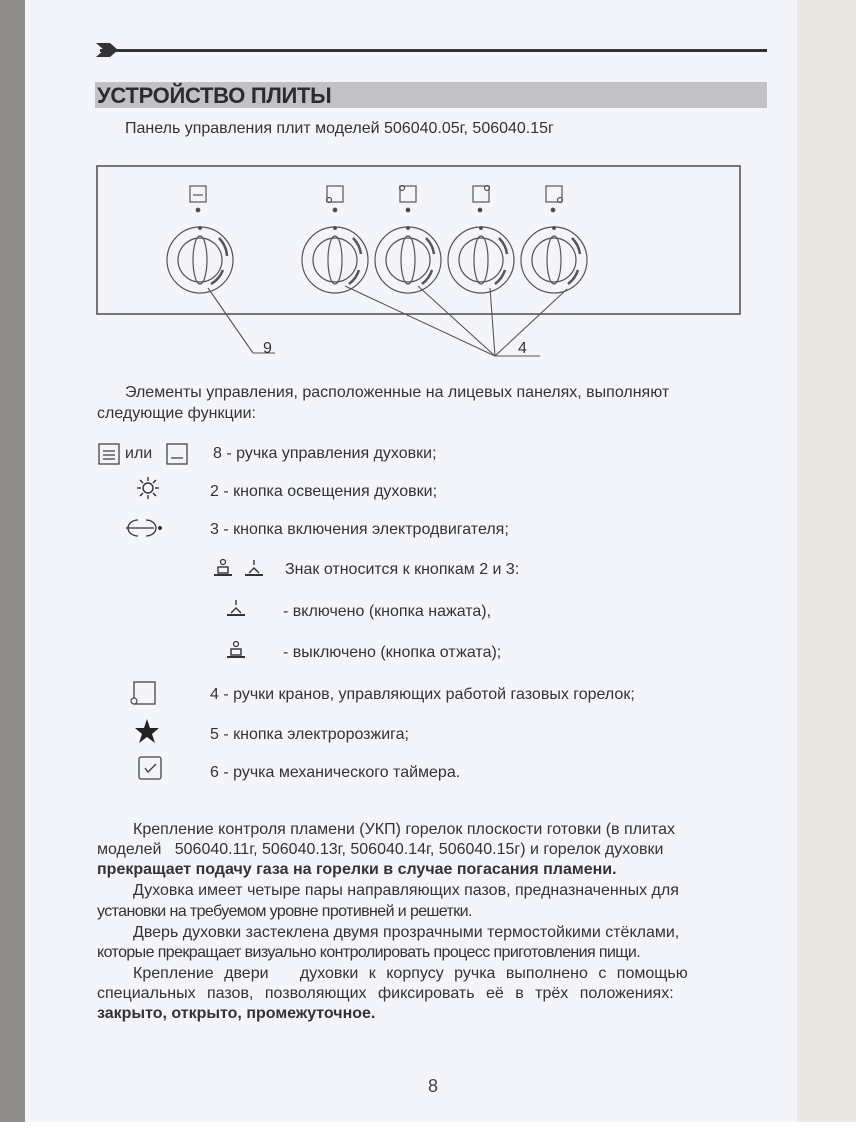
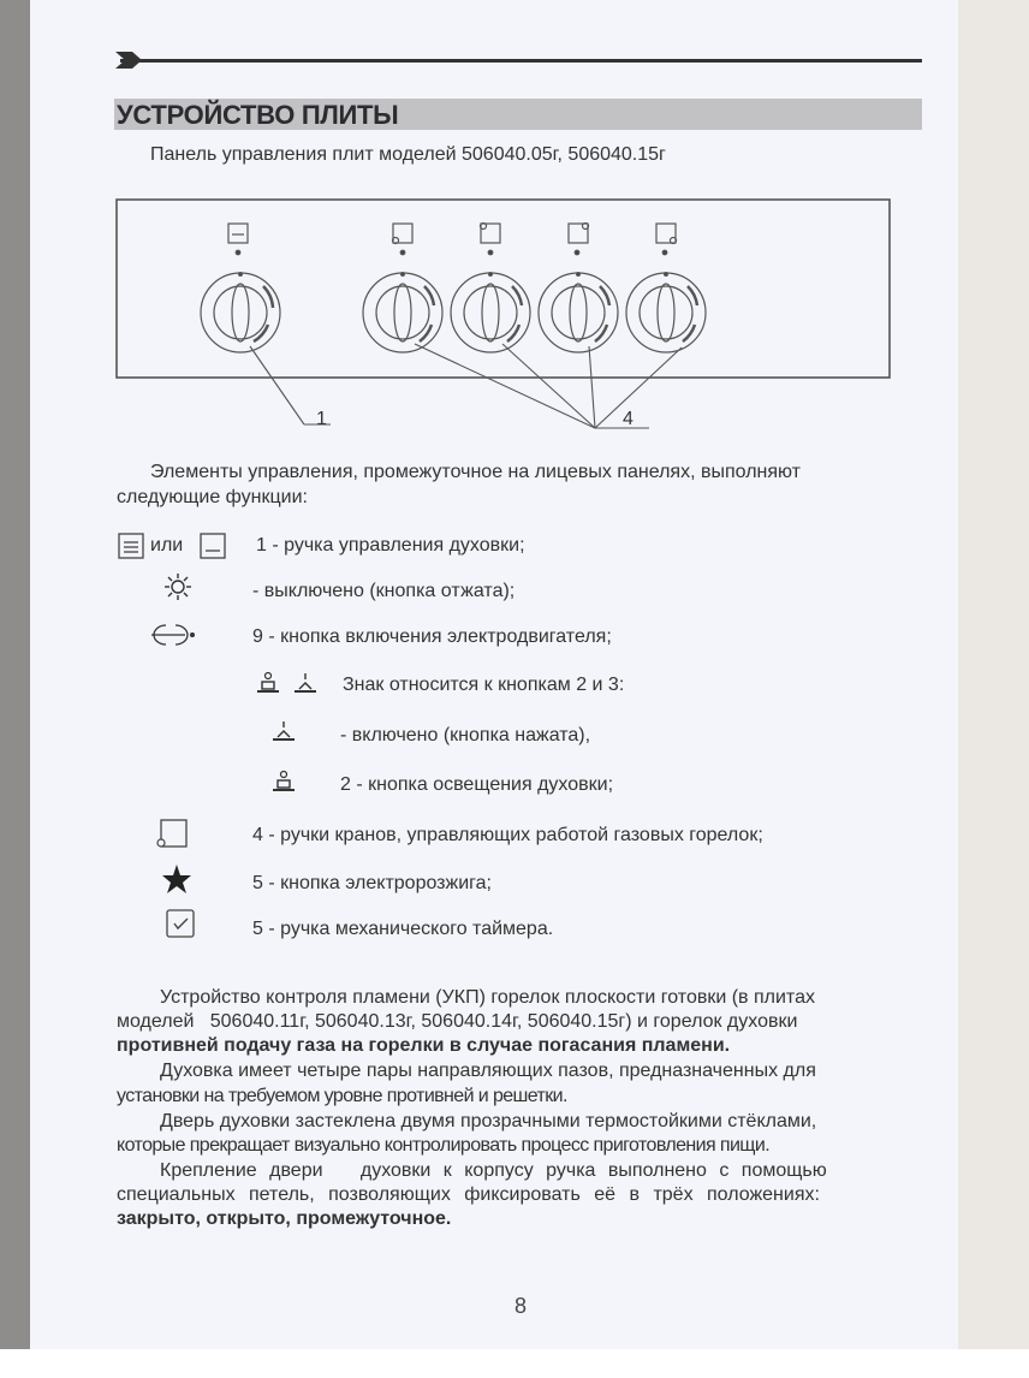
  УСТРОЙСТВО ПЛИТЫ
  Панель управления плит моделей 506040.05г, 506040.15г
- 9
+ 1
  4
- Элементы управления, расположенные на лицевых панелях, выполняют
+ Элементы управления, промежуточное на лицевых панелях, выполняют
  следующие функции:
  или
- 8 - ручка управления духовки;
+ 1 - ручка управления духовки;
- 2 - кнопка освещения духовки;
+ - выключено (кнопка отжата);
- 3 - кнопка включения электродвигателя;
+ 9 - кнопка включения электродвигателя;
  Знак относится к кнопкам 2 и 3:
  - включено (кнопка нажата),
- - выключено (кнопка отжата);
+ 2 - кнопка освещения духовки;
  4 - ручки кранов, управляющих работой газовых горелок;
  5 - кнопка электророзжига;
- 6 - ручка механического таймера.
+ 5 - ручка механического таймера.
- Крепление контроля пламени (УКП) горелок плоскости готовки (в плитах
+ Устройство контроля пламени (УКП) горелок плоскости готовки (в плитах
  моделей 506040.11г, 506040.13г, 506040.14г, 506040.15г) и горелок духовки
- прекращает подачу газа на горелки в случае погасания пламени.
+ противней подачу газа на горелки в случае погасания пламени.
  Духовка имеет четыре пары направляющих пазов, предназначенных для
  установки на требуемом уровне противней и решетки.
  Дверь духовки застеклена двумя прозрачными термостойкими стёклами,
  которые прекращает визуально контролировать процесс приготовления пищи.
  Крепление двери духовки к корпусу ручка выполнено с помощью
- специальных пазов, позволяющих фиксировать её в трёх положениях:
+ специальных петель, позволяющих фиксировать её в трёх положениях:
  закрыто, открыто, промежуточное.
  8
